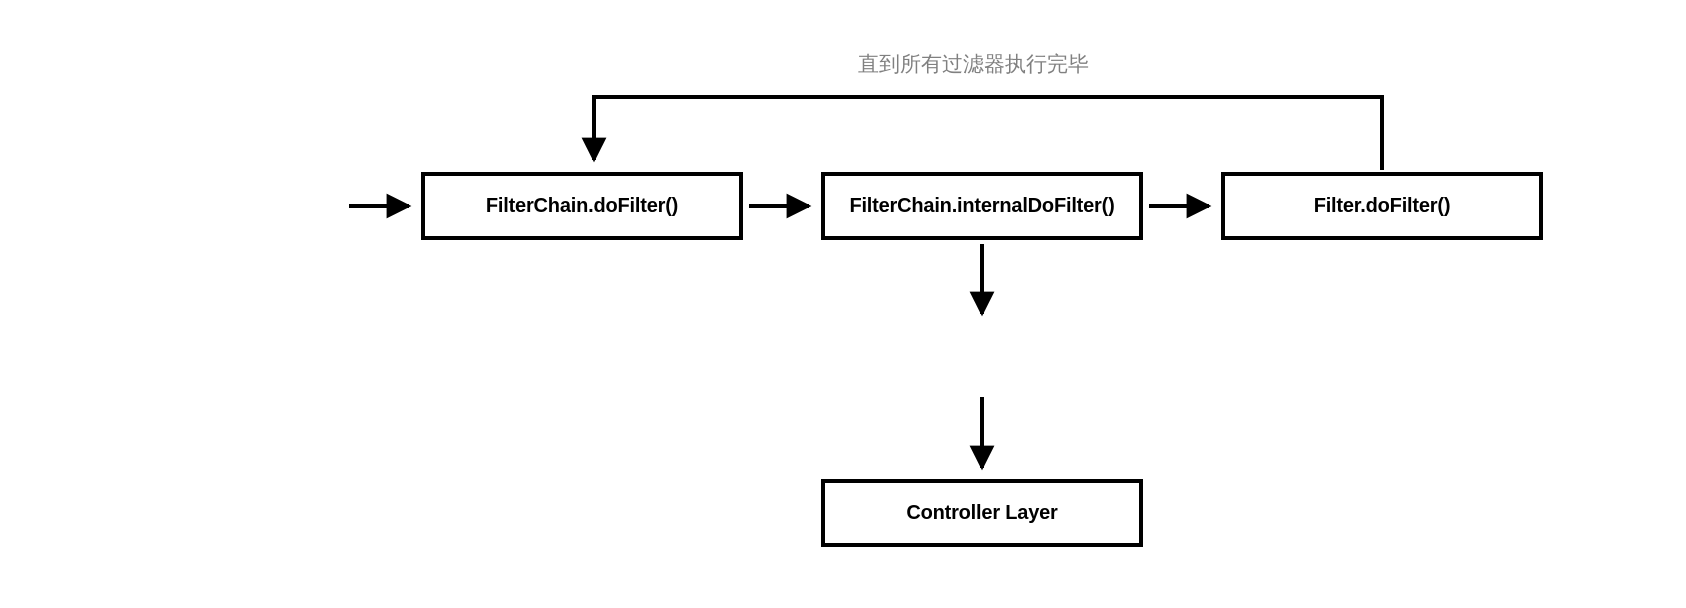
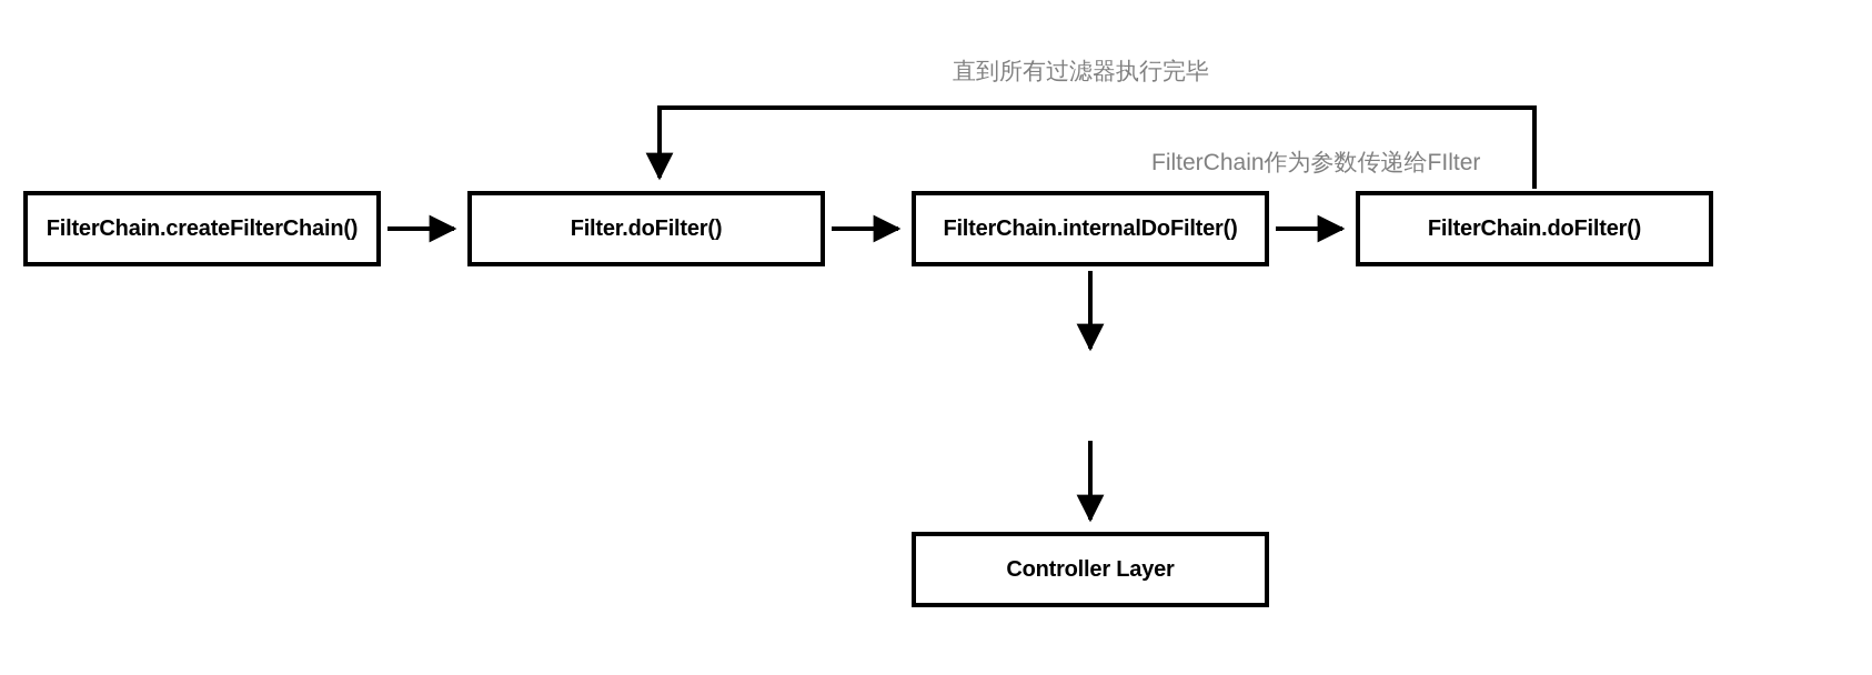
+ FilterChain.createFilterChain()
- FilterChain.doFilter()
+ Filter.doFilter()
  FilterChain.internalDoFilter()
- Filter.doFilter()
+ FilterChain.doFilter()
  Controller Layer
  直到所有过滤器执行完毕
+ FilterChain作为参数传递给FIlter
